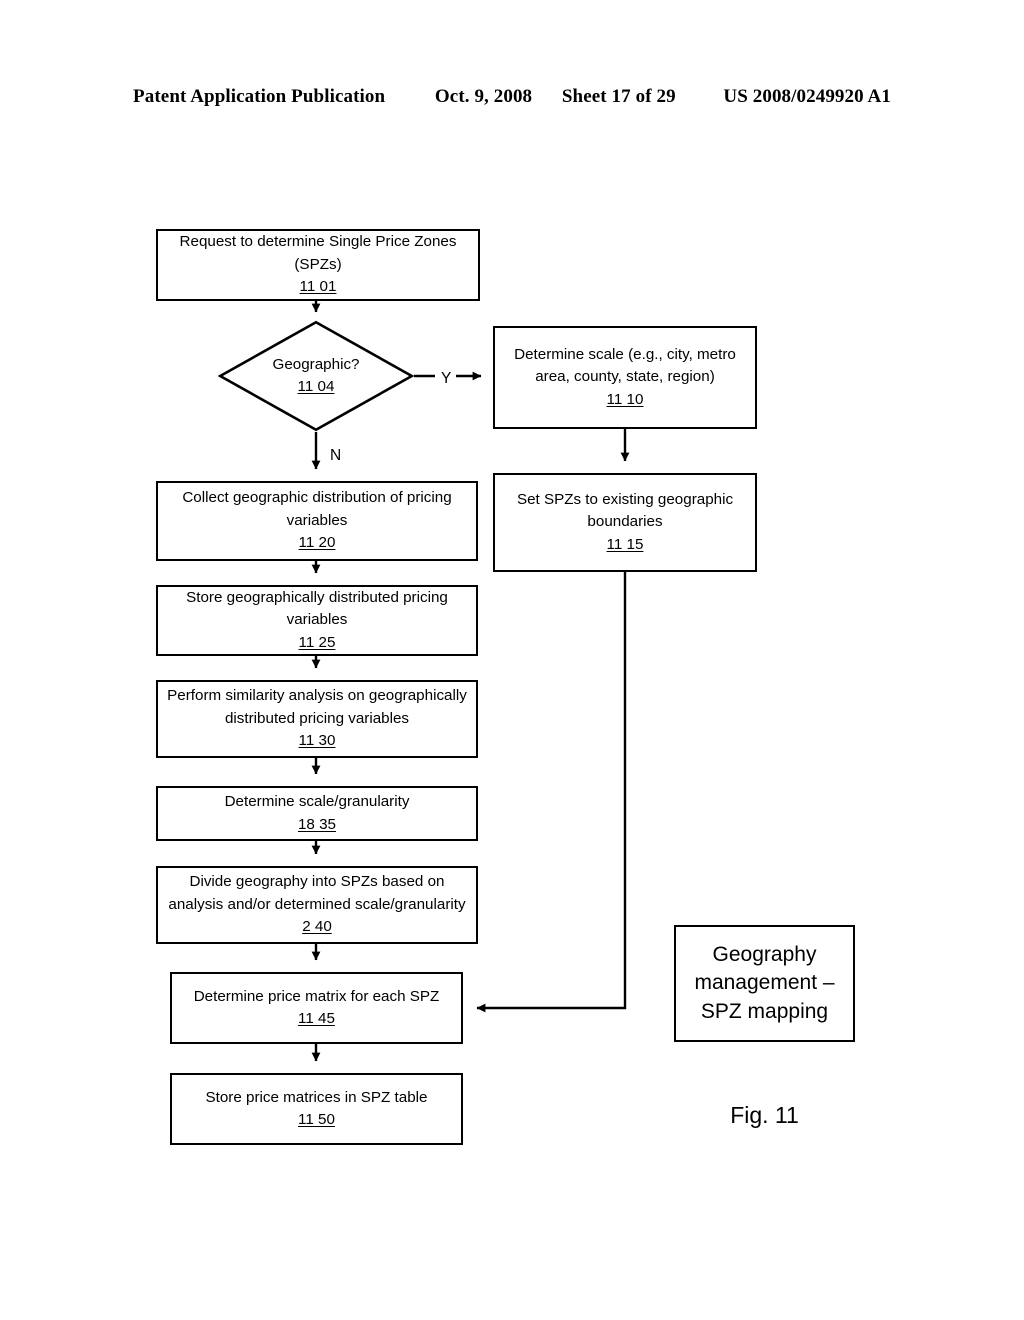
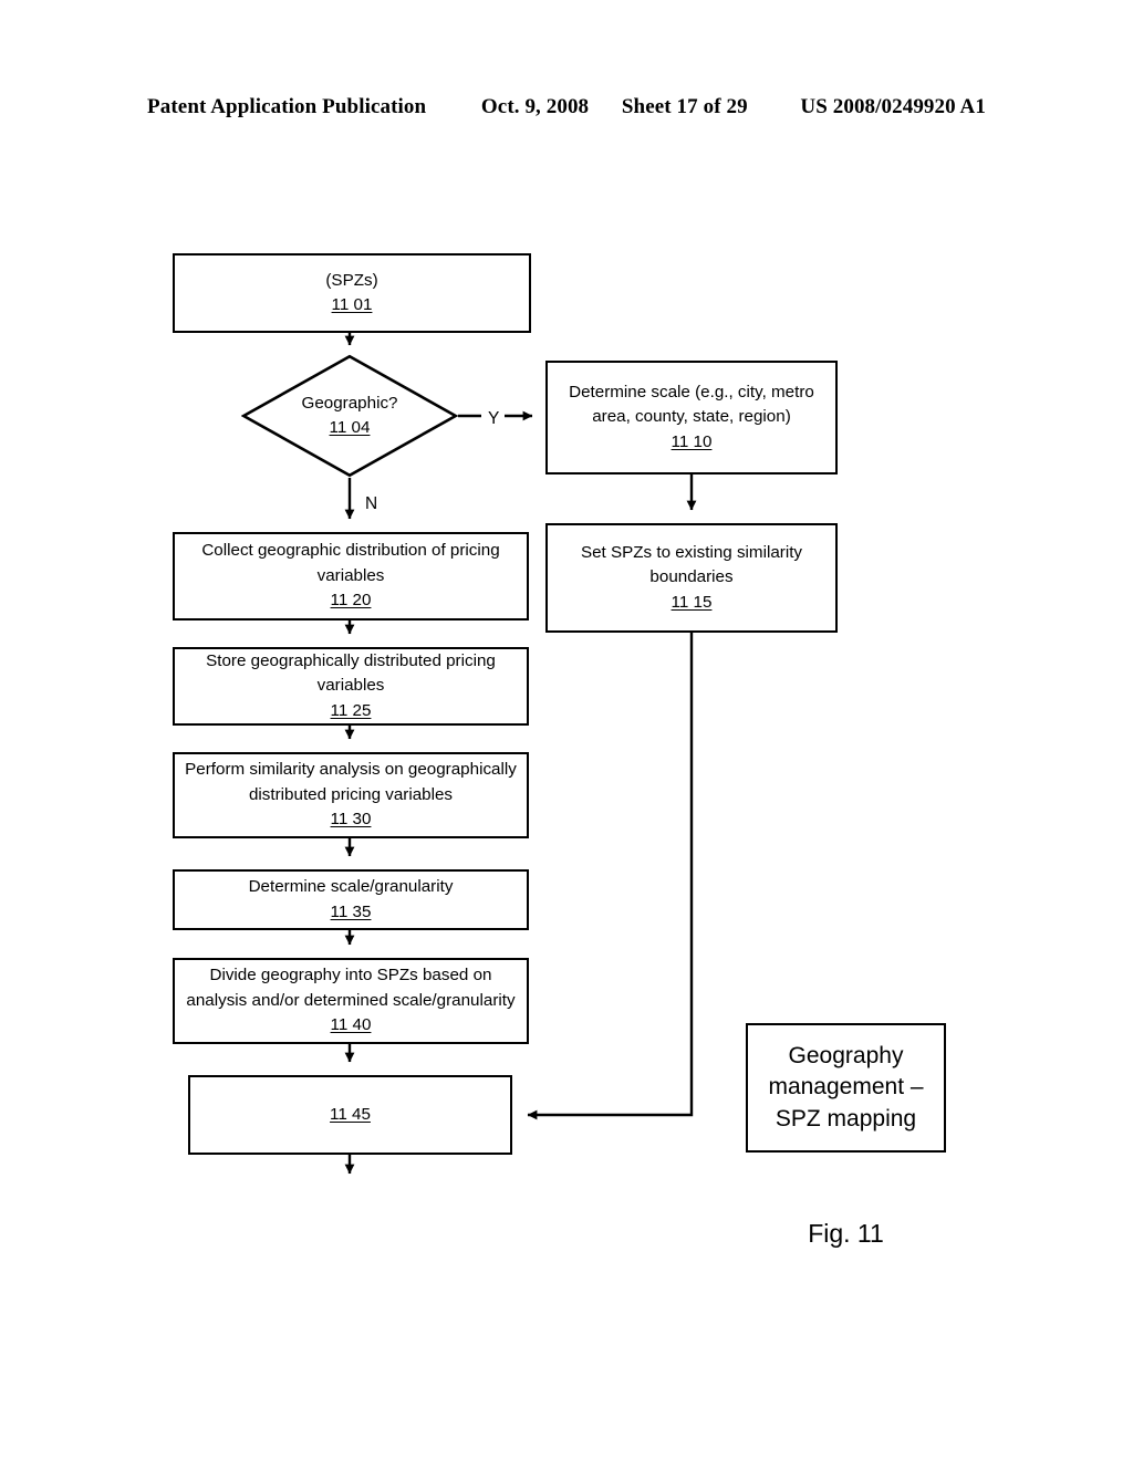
  Patent Application Publication Oct. 9, 2008 Sheet 17 of 29 US 2008/0249920 A1
- Request to determine Single Price Zones
  (SPZs)
  11 01
  Geographic?
  11 04
  Y
  N
  Determine scale (e.g., city, metro
  area, county, state, region)
  11 10
- Set SPZs to existing geographic
+ Set SPZs to existing similarity
  boundaries
  11 15
  Collect geographic distribution of pricing
  variables
  11 20
  Store geographically distributed pricing
  variables
  11 25
  Perform similarity analysis on geographically
  distributed pricing variables
  11 30
  Determine scale/granularity
- 18 35
+ 11 35
  Divide geography into SPZs based on
  analysis and/or determined scale/granularity
- 2 40
+ 11 40
- Determine price matrix for each SPZ
  11 45
- Store price matrices in SPZ table
- 11 50
  Geography
  management –
  SPZ mapping
  Fig. 11
